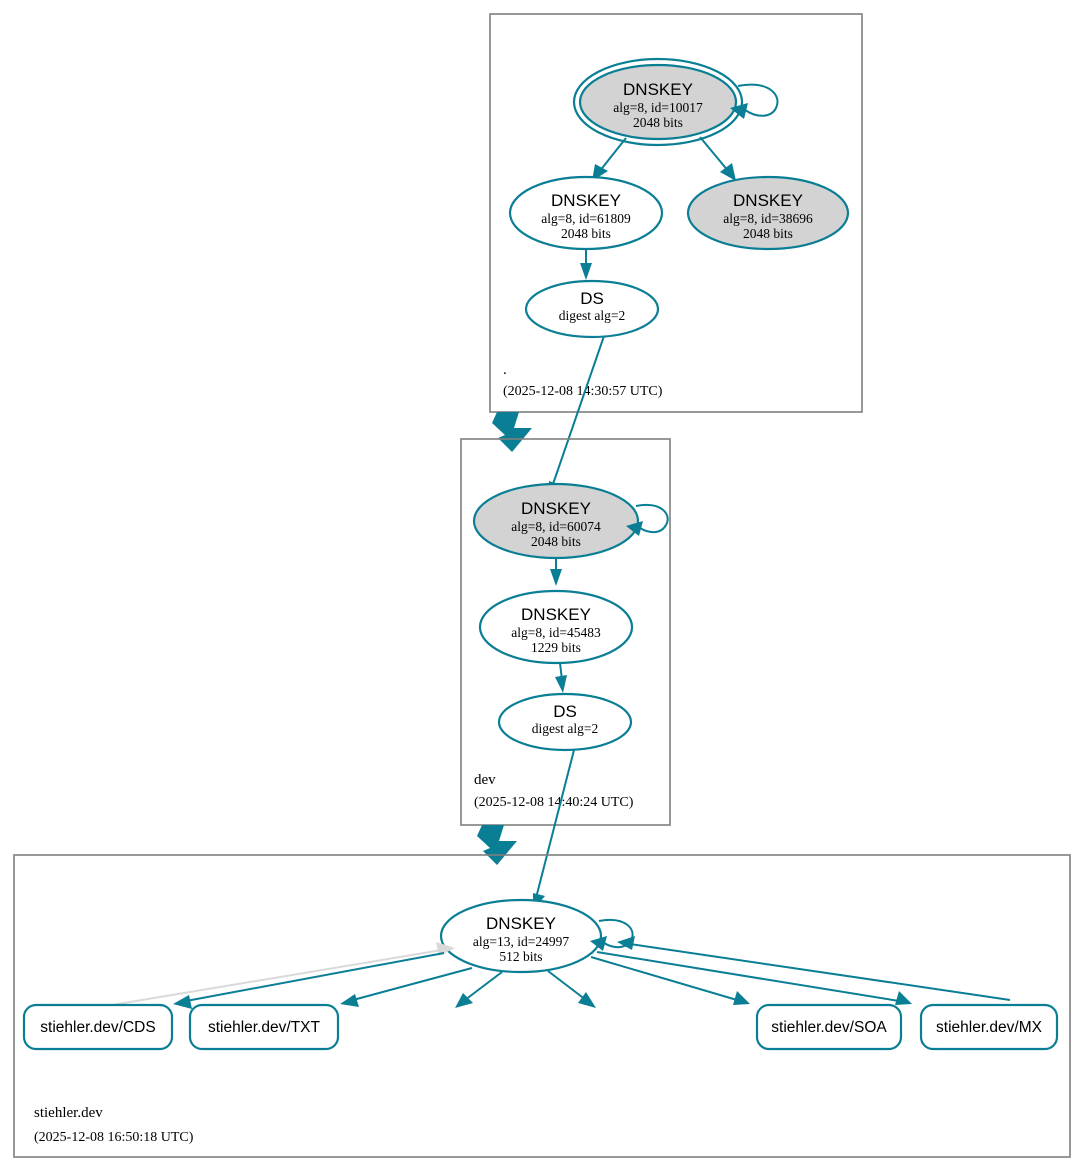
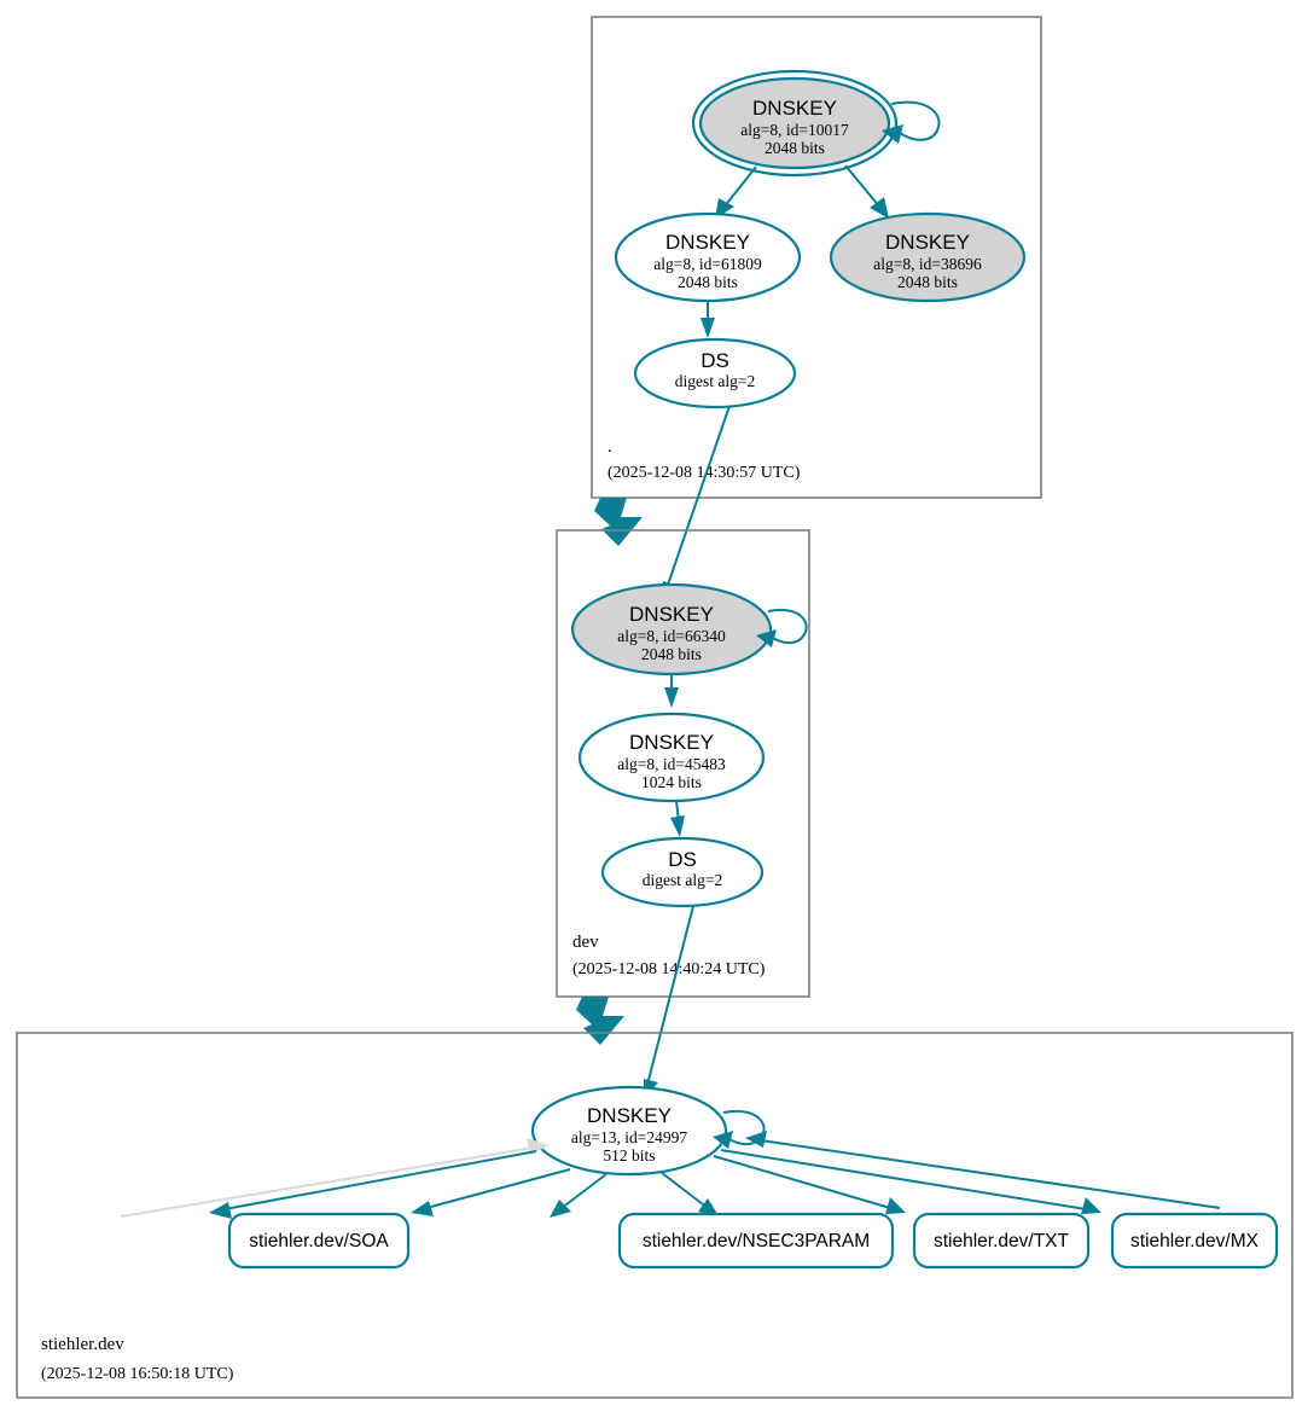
  DNSKEY
  alg=8, id=10017
  2048 bits
  DNSKEY
  alg=8, id=61809
  2048 bits
  DNSKEY
  alg=8, id=38696
  2048 bits
  DS
  digest alg=2
  .
  (2025-12-08 14:30:57 UTC)
  DNSKEY
- alg=8, id=60074
+ alg=8, id=66340
  2048 bits
  DNSKEY
  alg=8, id=45483
- 1229 bits
+ 1024 bits
  DS
  digest alg=2
  dev
  (2025-12-08 14:40:24 UTC)
  DNSKEY
  alg=13, id=24997
  512 bits
- stiehler.dev/CDS
- stiehler.dev/TXT
+ stiehler.dev/SOA
+ stiehler.dev/NSEC3PARAM
- stiehler.dev/SOA
+ stiehler.dev/TXT
  stiehler.dev/MX
  stiehler.dev
  (2025-12-08 16:50:18 UTC)
